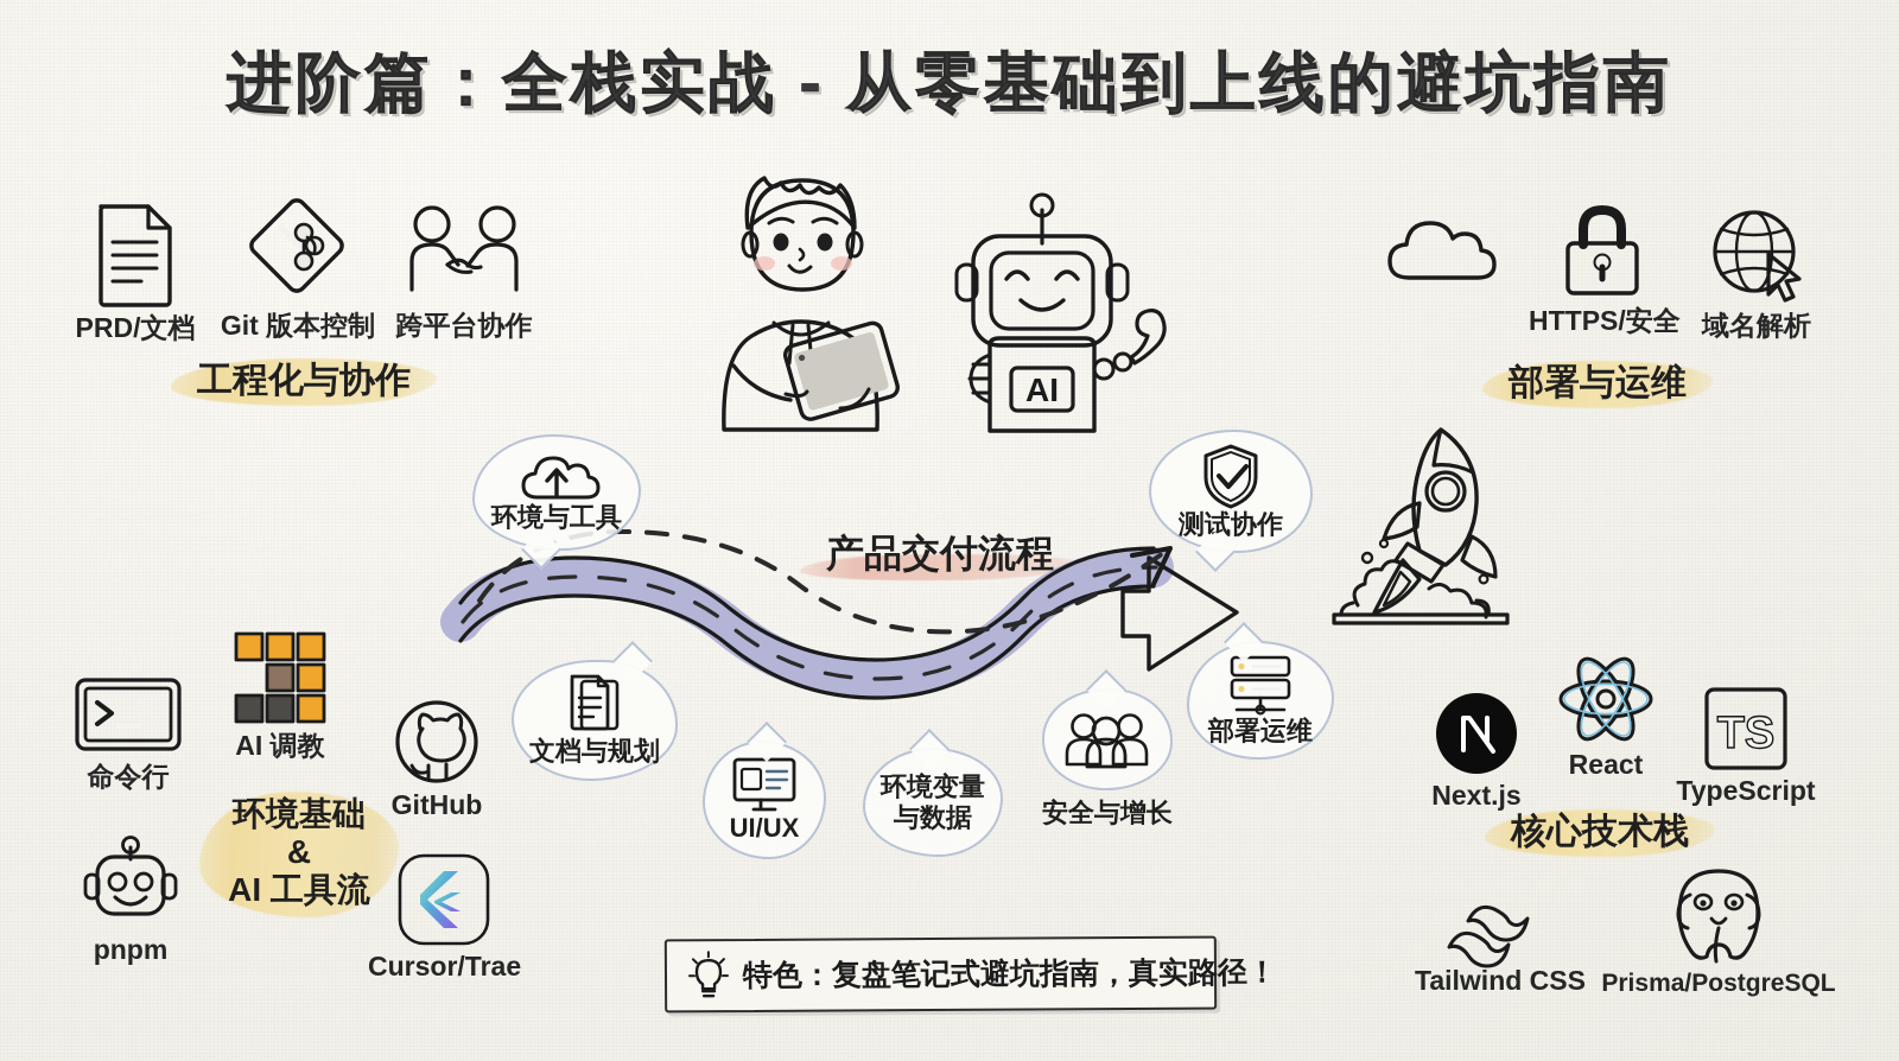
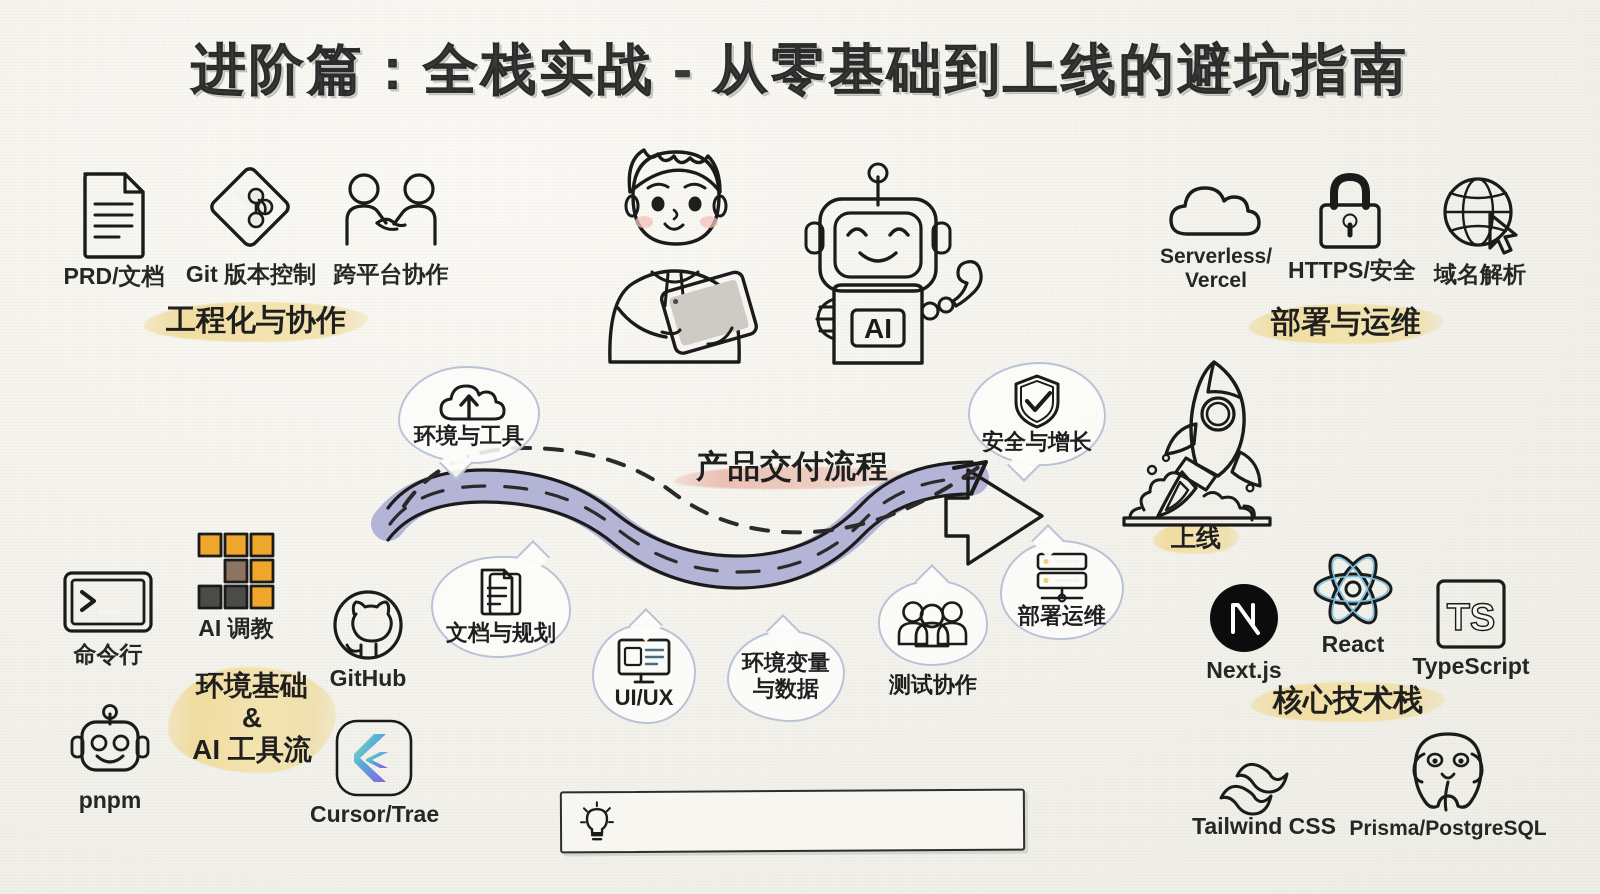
  进阶篇：全栈实战 - 从零基础到上线的避坑指南
  PRD/文档
  Git 版本控制
  跨平台协作
  工程化与协作
+ Serverless/
+ Vercel
  HTTPS/安全
  域名解析
  部署与运维
  AI
  产品交付流程
  环境与工具
  文档与规划
  UI/UX
  环境变量
  与数据
- 安全与增长
+ 测试协作
  部署运维
- 测试协作
+ 安全与增长
+ 上线
  命令行
  AI 调教
  GitHub
  pnpm
  Cursor/Trae
  环境基础
  &
  AI 工具流
  Next.js
  React
  TS
  TypeScript
  Tailwind CSS
  Prisma/PostgreSQL
  核心技术栈
- 特色：复盘笔记式避坑指南，真实路径！
